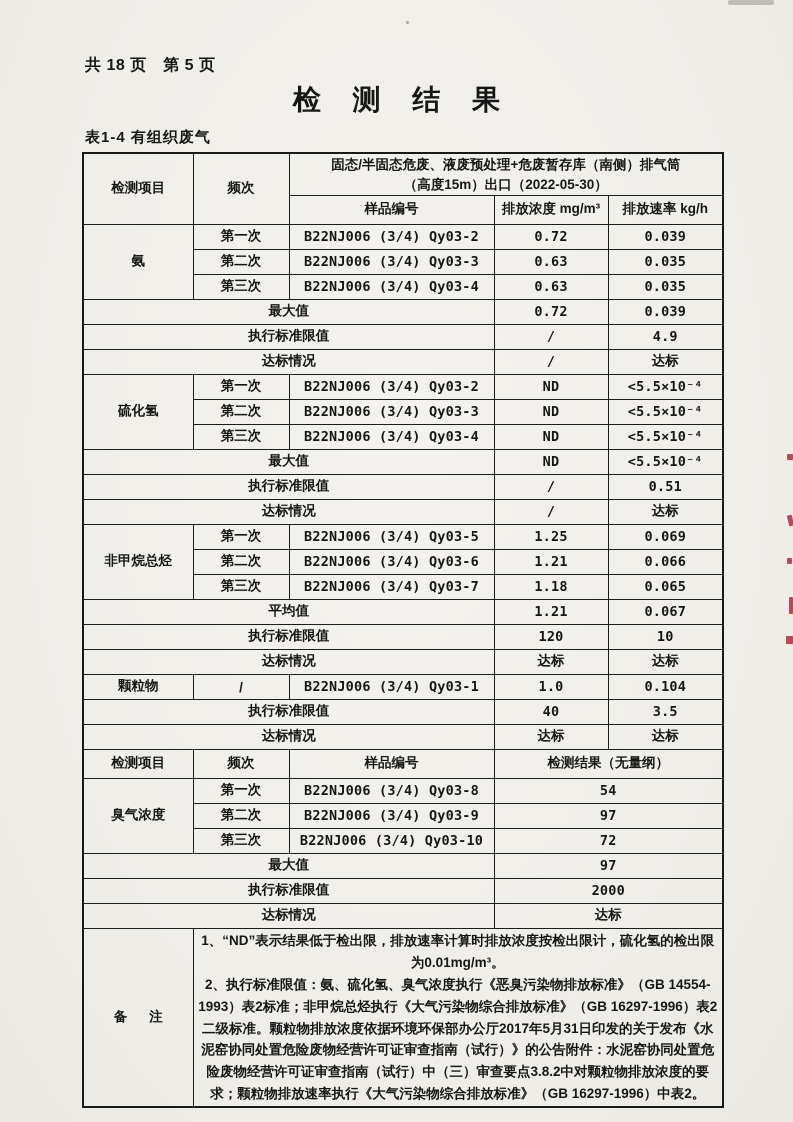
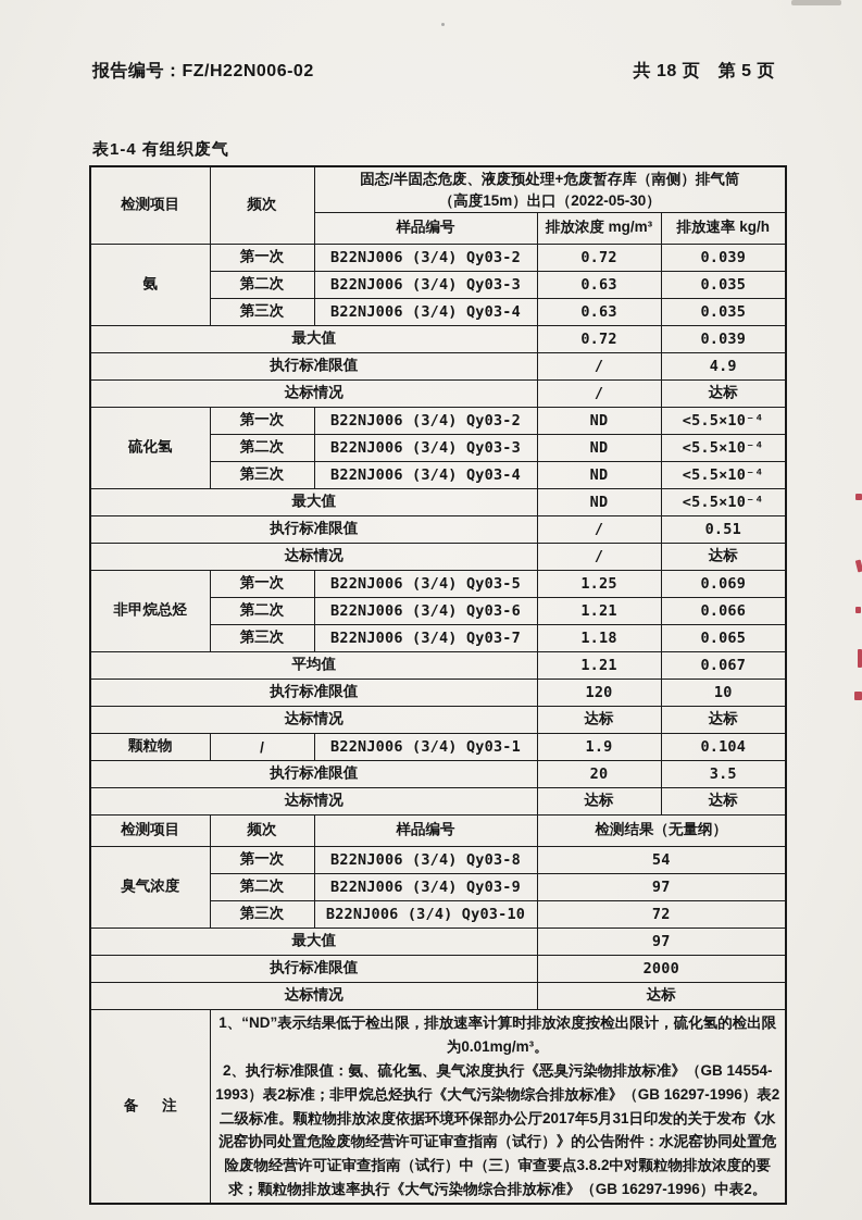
+ 报告编号：FZ/H22N006-02
  共 18 页 第 5 页
- 检 测 结 果
  表1-4 有组织废气
  检测项目	频次	固态/半固态危废、液废预处理+危废暂存库（南侧）排气筒 （高度15m）出口（2022-05-30）
  样品编号	排放浓度 mg/m³	排放速率 kg/h
  氨	第一次	B22NJ006 (3/4) Qy03-2	0.72	0.039
  第二次	B22NJ006 (3/4) Qy03-3	0.63	0.035
  第三次	B22NJ006 (3/4) Qy03-4	0.63	0.035
  最大值	0.72	0.039
  执行标准限值	/	4.9
  达标情况	/	达标
  硫化氢	第一次	B22NJ006 (3/4) Qy03-2	ND	<5.5×10⁻⁴
  第二次	B22NJ006 (3/4) Qy03-3	ND	<5.5×10⁻⁴
  第三次	B22NJ006 (3/4) Qy03-4	ND	<5.5×10⁻⁴
  最大值	ND	<5.5×10⁻⁴
  执行标准限值	/	0.51
  达标情况	/	达标
  非甲烷总烃	第一次	B22NJ006 (3/4) Qy03-5	1.25	0.069
  第二次	B22NJ006 (3/4) Qy03-6	1.21	0.066
  第三次	B22NJ006 (3/4) Qy03-7	1.18	0.065
  平均值	1.21	0.067
  执行标准限值	120	10
  达标情况	达标	达标
- 颗粒物	/	B22NJ006 (3/4) Qy03-1	1.0	0.104
+ 颗粒物	/	B22NJ006 (3/4) Qy03-1	1.9	0.104
- 执行标准限值	40	3.5
+ 执行标准限值	20	3.5
  达标情况	达标	达标
  检测项目	频次	样品编号	检测结果（无量纲）
  臭气浓度	第一次	B22NJ006 (3/4) Qy03-8	54
  第二次	B22NJ006 (3/4) Qy03-9	97
  第三次	B22NJ006 (3/4) Qy03-10	72
  最大值	97
  执行标准限值	2000
  达标情况	达标
  备 注	1、“ND”表示结果低于检出限，排放速率计算时排放浓度按检出限计，硫化氢的检出限为0.01mg/m³。 2、执行标准限值：氨、硫化氢、臭气浓度执行《恶臭污染物排放标准》（GB 14554-1993）表2标准；非甲烷总烃执行《大气污染物综合排放标准》（GB 16297-1996）表2二级标准。颗粒物排放浓度依据环境环保部办公厅2017年5月31日印发的关于发布《水泥窑协同处置危险废物经营许可证审查指南（试行）》的公告附件：水泥窑协同处置危险废物经营许可证审查指南（试行）中（三）审查要点3.8.2中对颗粒物排放浓度的要求；颗粒物排放速率执行《大气污染物综合排放标准》（GB 16297-1996）中表2。
